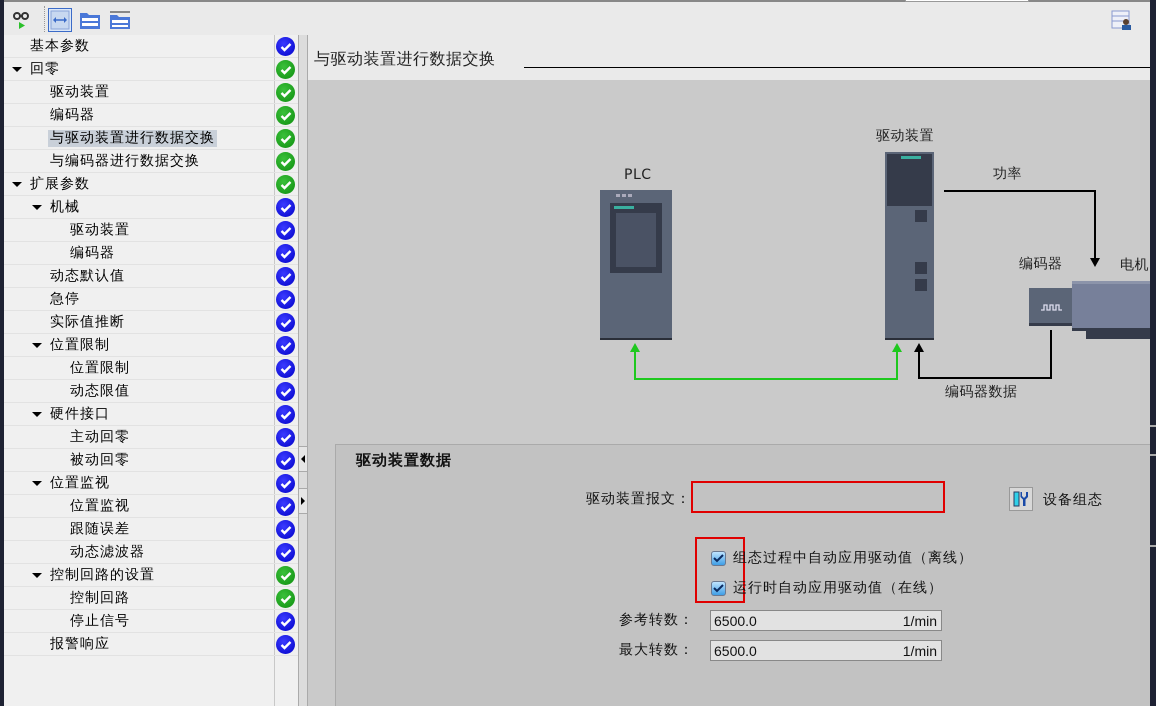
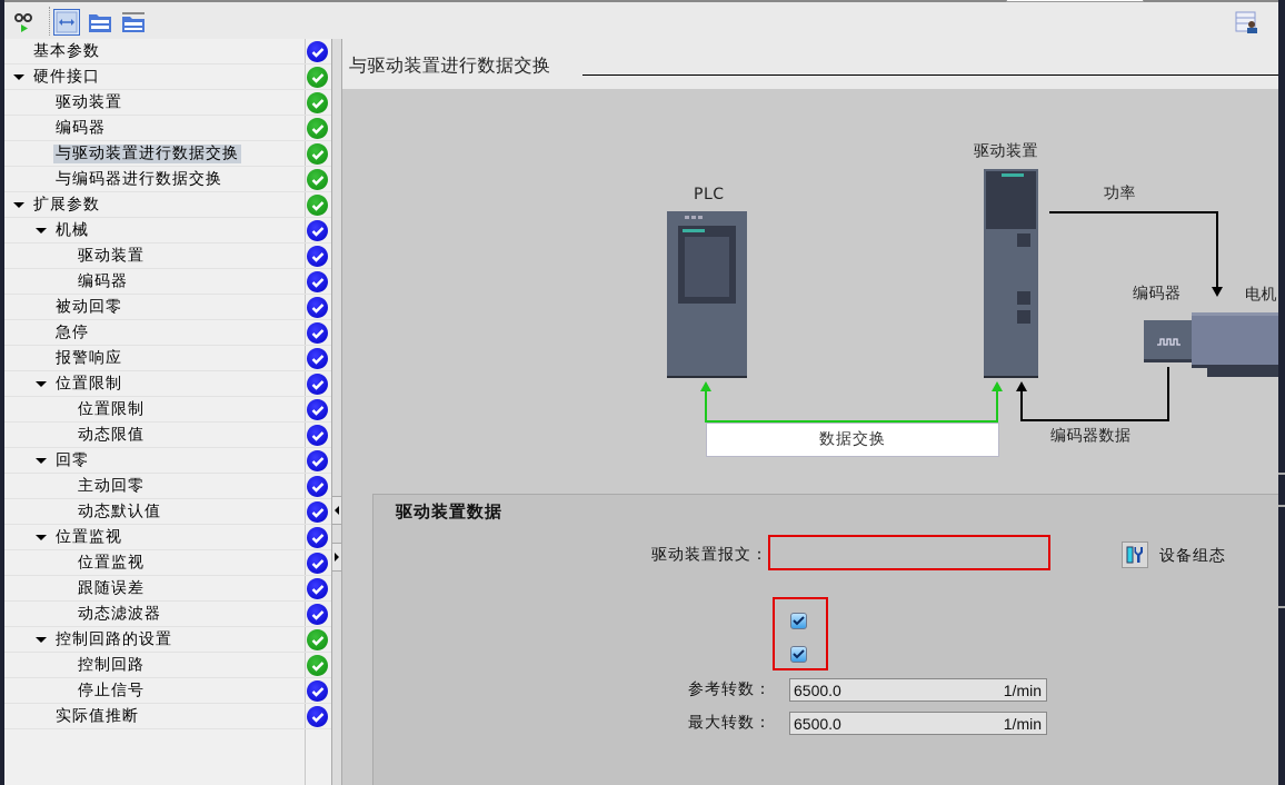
  基本参数
- 回零
+ 硬件接口
  驱动装置
  编码器
  与驱动装置进行数据交换
  与编码器进行数据交换
  扩展参数
  机械
  驱动装置
  编码器
- 动态默认值
+ 被动回零
  急停
- 实际值推断
+ 报警响应
  位置限制
  位置限制
  动态限值
- 硬件接口
+ 回零
  主动回零
- 被动回零
+ 动态默认值
  位置监视
  位置监视
  跟随误差
  动态滤波器
  控制回路的设置
  控制回路
  停止信号
- 报警响应
+ 实际值推断
  与驱动装置进行数据交换
  PLC
  驱动装置
+ 数据交换
  功率
  编码器
  电机
  编码器数据
  驱动装置数据
  驱动装置报文：
  设备组态
- 组态过程中自动应用驱动值（离线）
- 运行时自动应用驱动值（在线）
  参考转数：
  6500.0
  1/min
  最大转数：
  6500.0
  1/min
